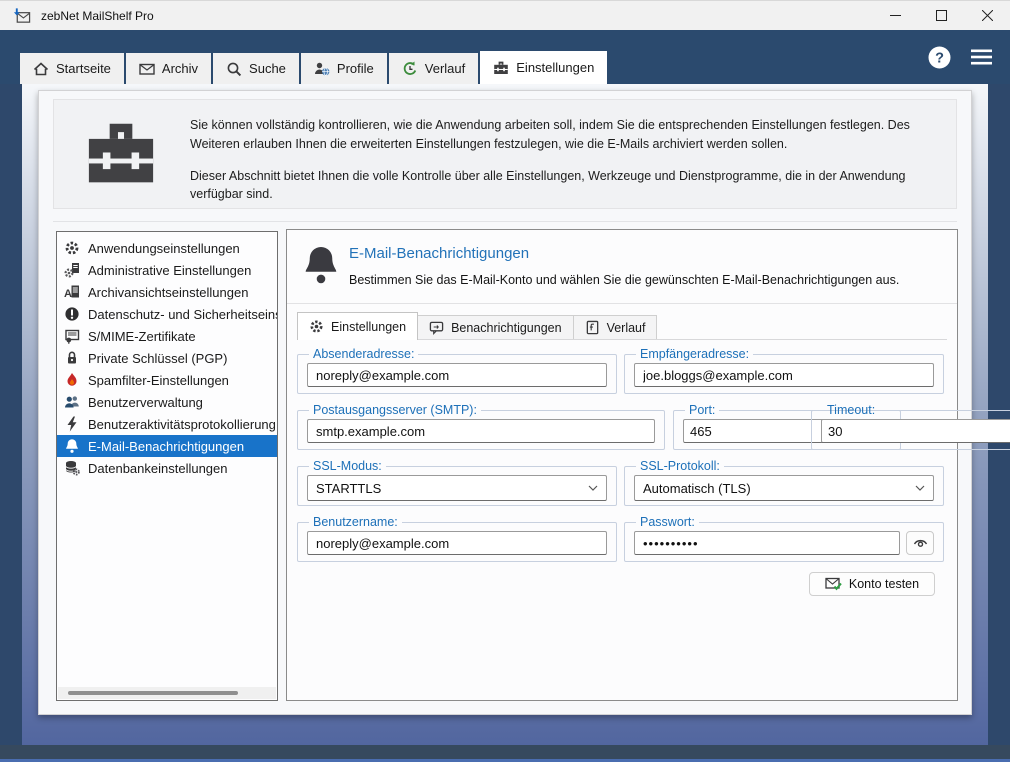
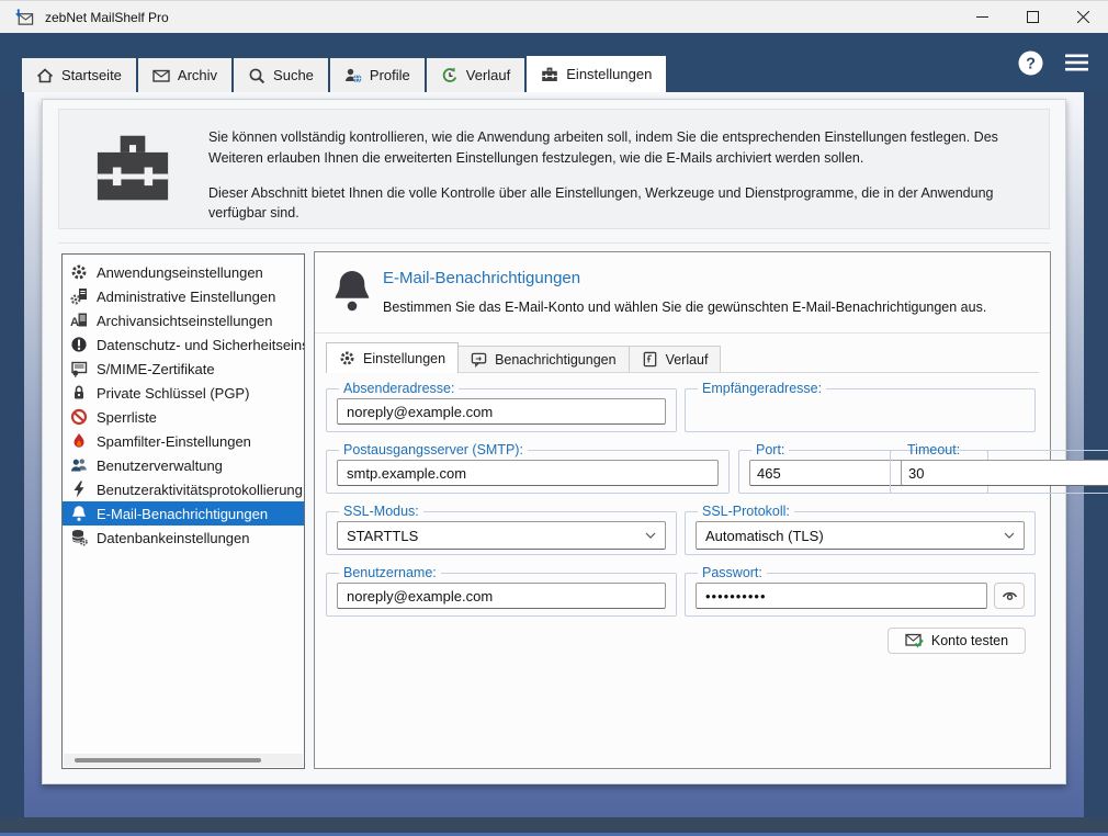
  zebNet MailShelf Pro
  Startseite
  Archiv
  Suche
  Profile
  Verlauf
  Einstellungen
  ?
  Sie können vollständig kontrollieren, wie die Anwendung arbeiten soll, indem Sie die entsprechenden Einstellungen festlegen. Des Weiteren erlauben Ihnen die erweiterten Einstellungen festzulegen, wie die E-Mails archiviert werden sollen.
  Dieser Abschnitt bietet Ihnen die volle Kontrolle über alle Einstellungen, Werkzeuge und Dienstprogramme, die in der Anwendung verfügbar sind.
  Anwendungseinstellungen
  Administrative Einstellungen
  A
  Archivansichtseinstellungen
  Datenschutz- und Sicherheitsein
  S/MIME-Zertifikate
  Private Schlüssel (PGP)
+ Sperrliste
  Spamfilter-Einstellungen
  Benutzerverwaltung
  Benutzeraktivitätsprotokollierung
  E-Mail-Benachrichtigungen
  Datenbankeinstellungen
  E-Mail-Benachrichtigungen
  Bestimmen Sie das E-Mail-Konto und wählen Sie die gewünschten E-Mail-Benachrichtigungen aus.
  Einstellungen
  Benachrichtigungen
  Verlauf
  Absenderadresse:
  noreply@example.com
  Empfängeradresse:
- joe.bloggs@example.com
  Postausgangsserver (SMTP):
  smtp.example.com
  Port:
  465
  Timeout:
  30
  SSL-Modus:
  STARTTLS
  SSL-Protokoll:
  Automatisch (TLS)
  Benutzername:
  noreply@example.com
  Passwort:
  ••••••••••
  Konto testen
